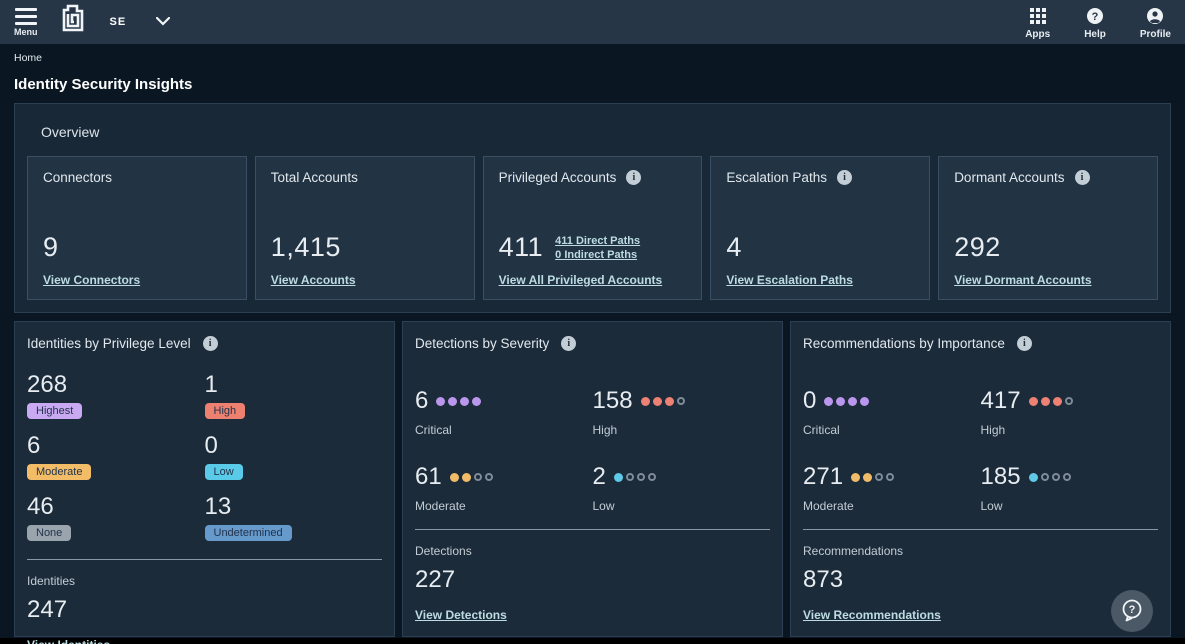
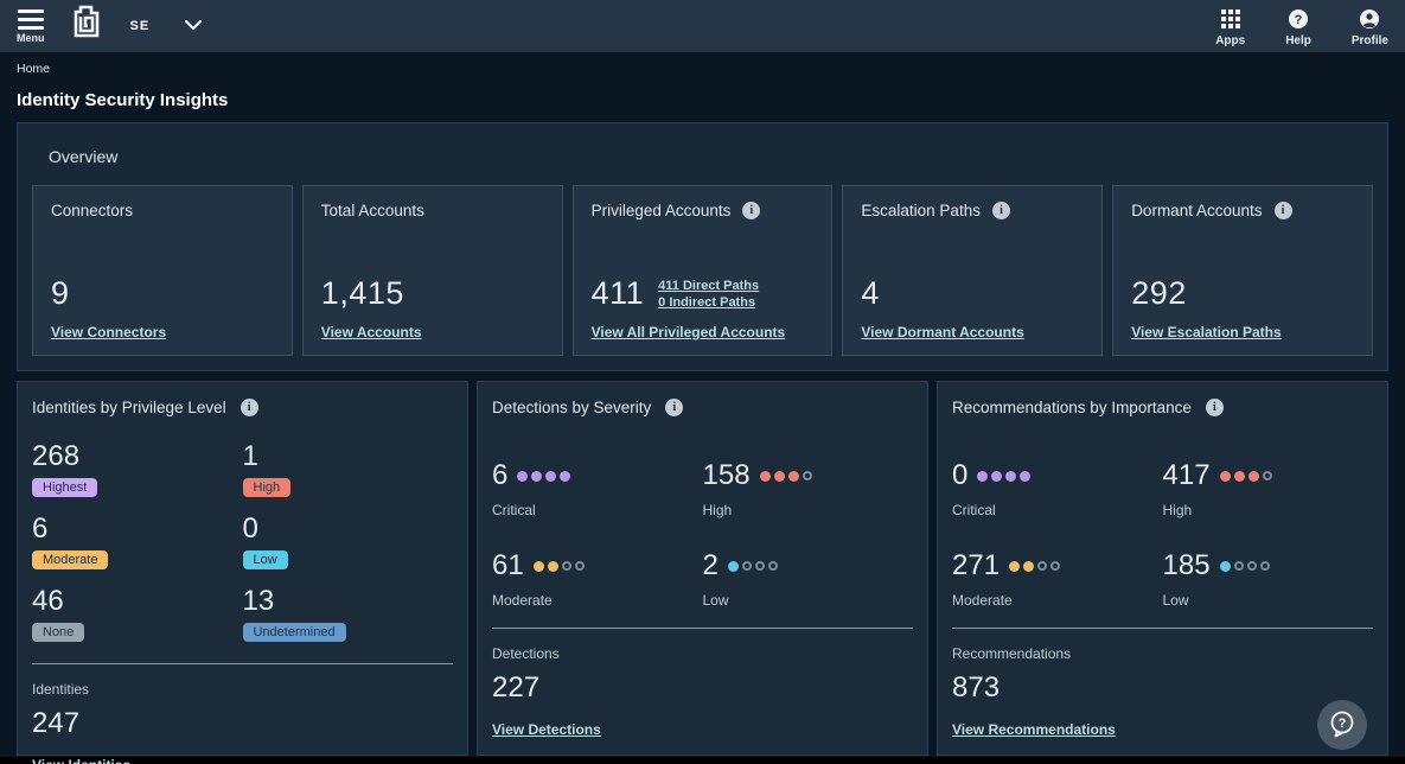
  Menu
  SE
  Apps
  ?
  Help
  Profile
  Home
  Identity Security Insights
  Overview
  Connectors
  9
  View Connectors
  Total Accounts
  1,415
  View Accounts
  Privileged Accounts
  i
  411
  411 Direct Paths
  0 Indirect Paths
  View All Privileged Accounts
  Escalation Paths
  i
  4
- View Escalation Paths
+ View Dormant Accounts
  Dormant Accounts
  i
  292
- View Dormant Accounts
+ View Escalation Paths
  Identities by Privilege Level
  i
  268
  Highest
  1
  High
  6
  Moderate
  0
  Low
  46
  None
  13
  Undetermined
  Identities
  247
  Detections by Severity
  i
  6
  Critical
  158
  High
  61
  Moderate
  2
  Low
  Detections
  227
  View Detections
  Recommendations by Importance
  i
  0
  Critical
  417
  High
  271
  Moderate
  185
  Low
  Recommendations
  873
  View Recommendations
  ?
